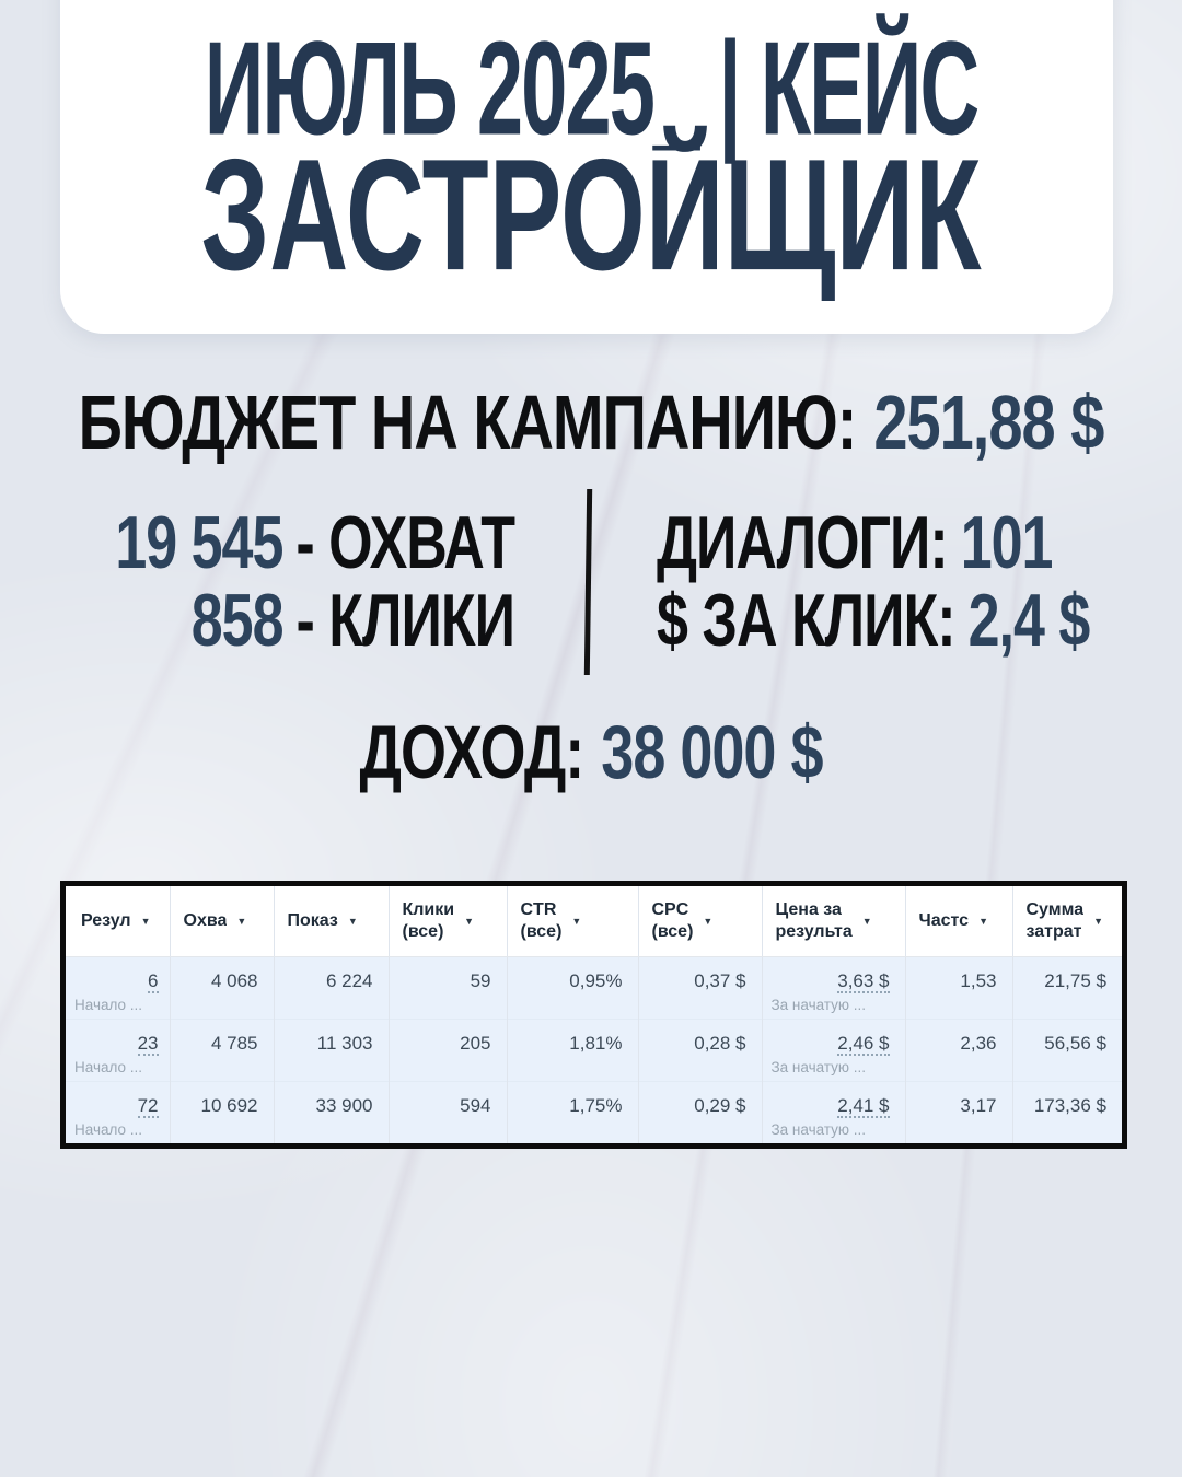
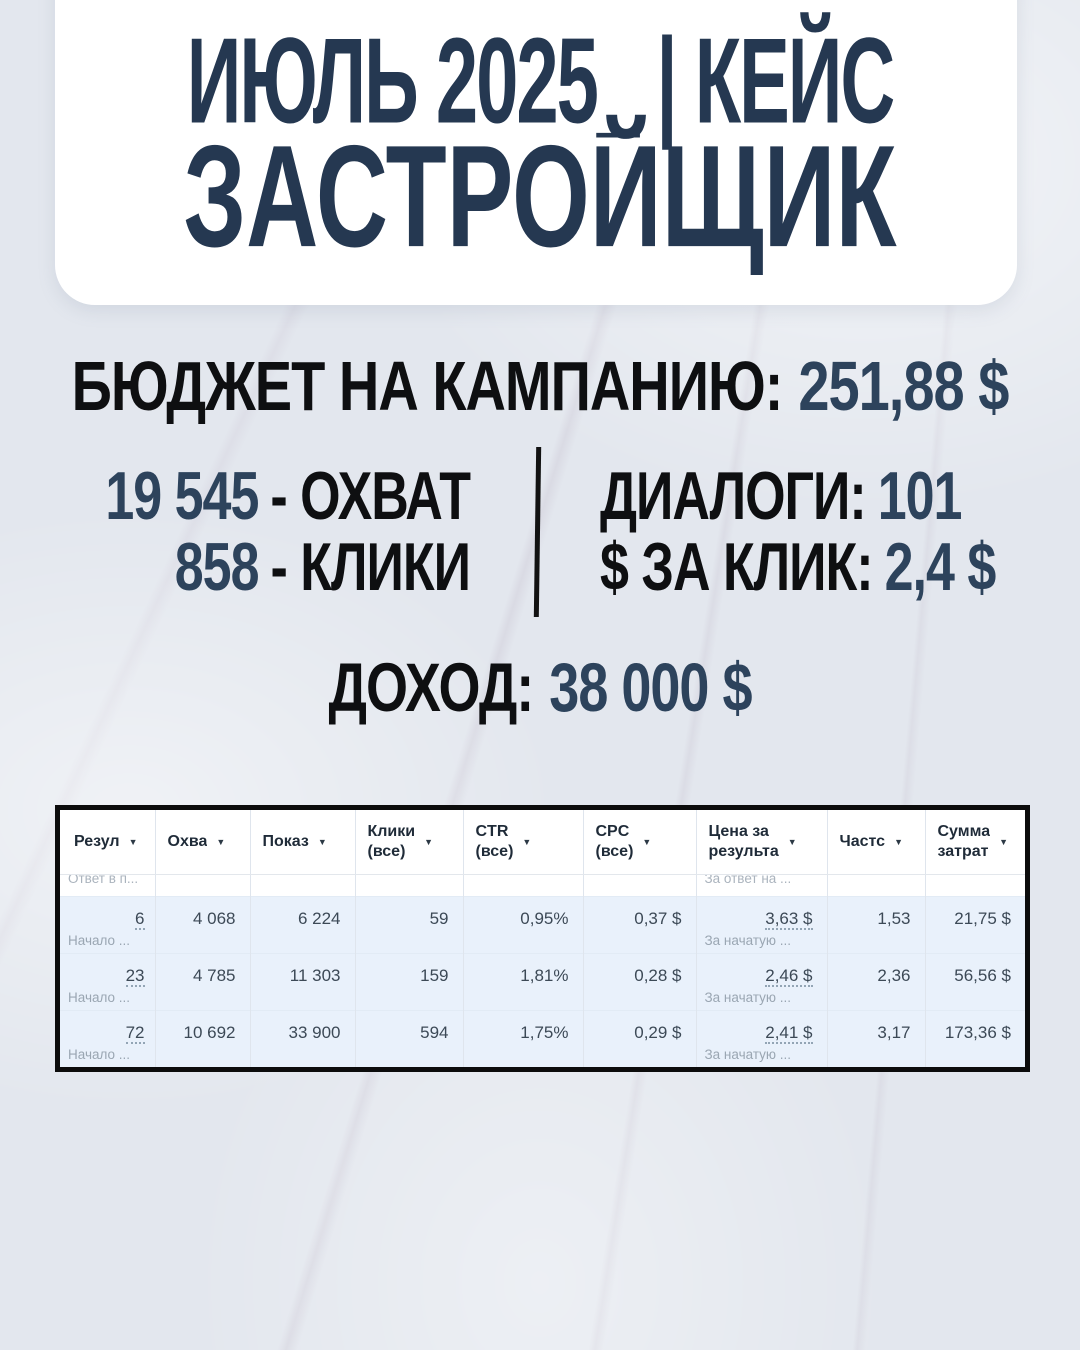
  ИЮЛЬ 2025_ | КЕЙС
  ЗАСТРОЙЩИК
  БЮДЖЕТ НА КАМПАНИЮ: 251,88 $
  19 545 - ОХВАТ
  858 - КЛИКИ
  ДИАЛОГИ: 101
  $ ЗА КЛИК: 2,4 $
  ДОХОД: 38 000 $
  Резул ▼	Охва ▼	Показ ▼	Клики(все)▼	CTR(все)▼	CPC(все)▼	Цена зарезульта▼	Частс ▼	Суммазатрат▼
+ Ответ в п...						За ответ на ...
  6Начало ...	4 068	6 224	59	0,95%	0,37 $	3,63 $За начатую ...	1,53	21,75 $
- 23Начало ...	4 785	11 303	205	1,81%	0,28 $	2,46 $За начатую ...	2,36	56,56 $
+ 23Начало ...	4 785	11 303	159	1,81%	0,28 $	2,46 $За начатую ...	2,36	56,56 $
  72Начало ...	10 692	33 900	594	1,75%	0,29 $	2,41 $За начатую ...	3,17	173,36 $
